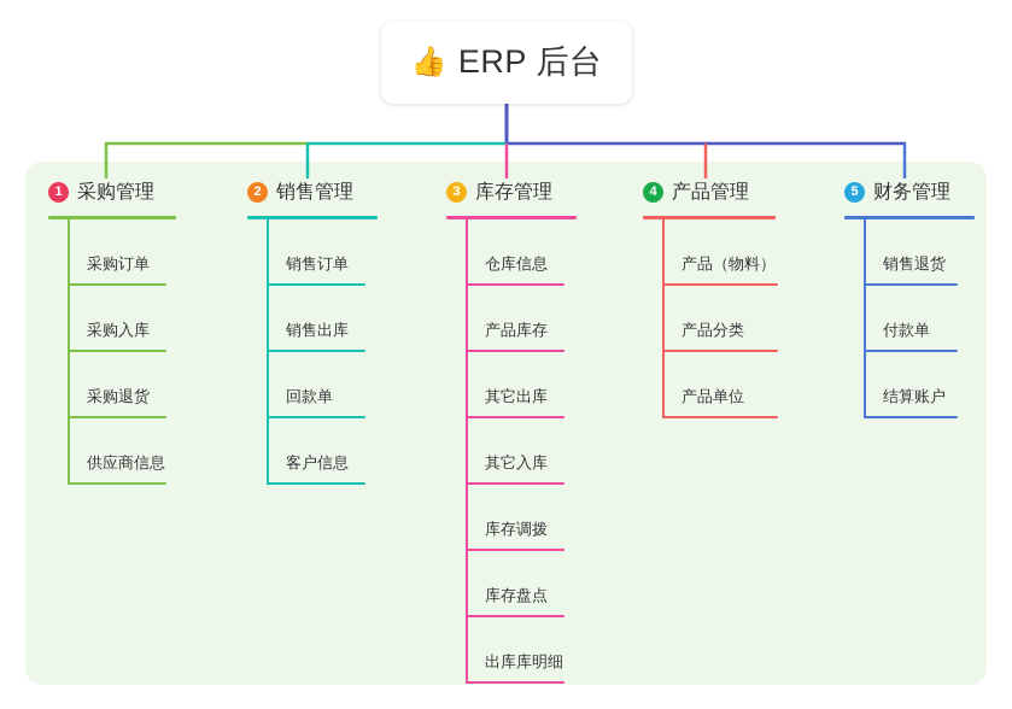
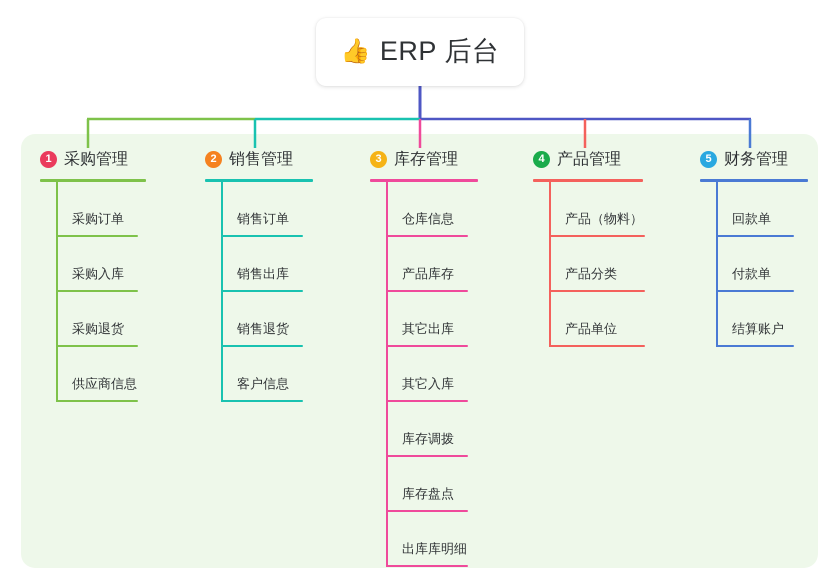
  👍
  ERP 后台
  1
  采购管理
  采购订单
  采购入库
  采购退货
  供应商信息
  2
  销售管理
  销售订单
  销售出库
- 回款单
+ 销售退货
  客户信息
  3
  库存管理
  仓库信息
  产品库存
  其它出库
  其它入库
  库存调拨
  库存盘点
  出库库明细
  4
  产品管理
  产品（物料）
  产品分类
  产品单位
  5
  财务管理
- 销售退货
+ 回款单
  付款单
  结算账户
